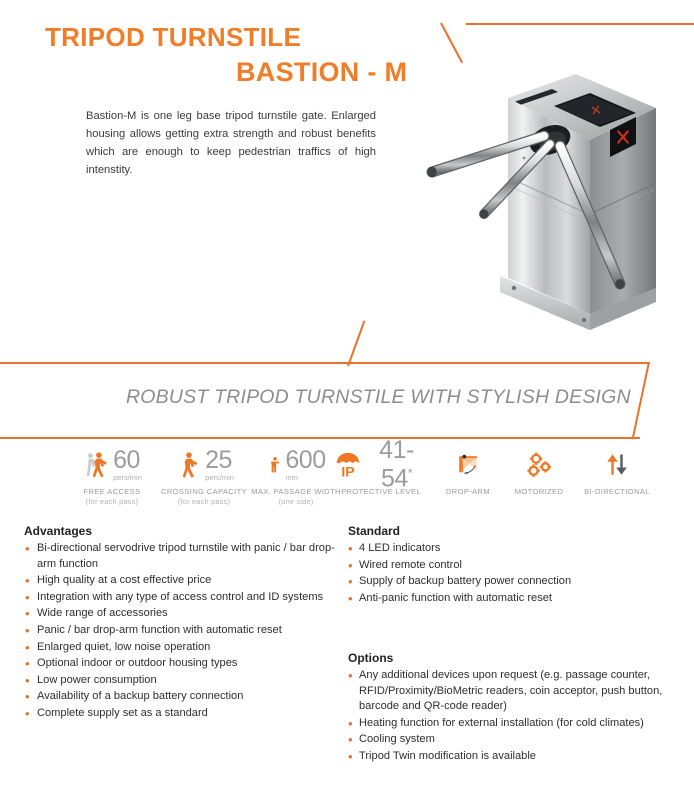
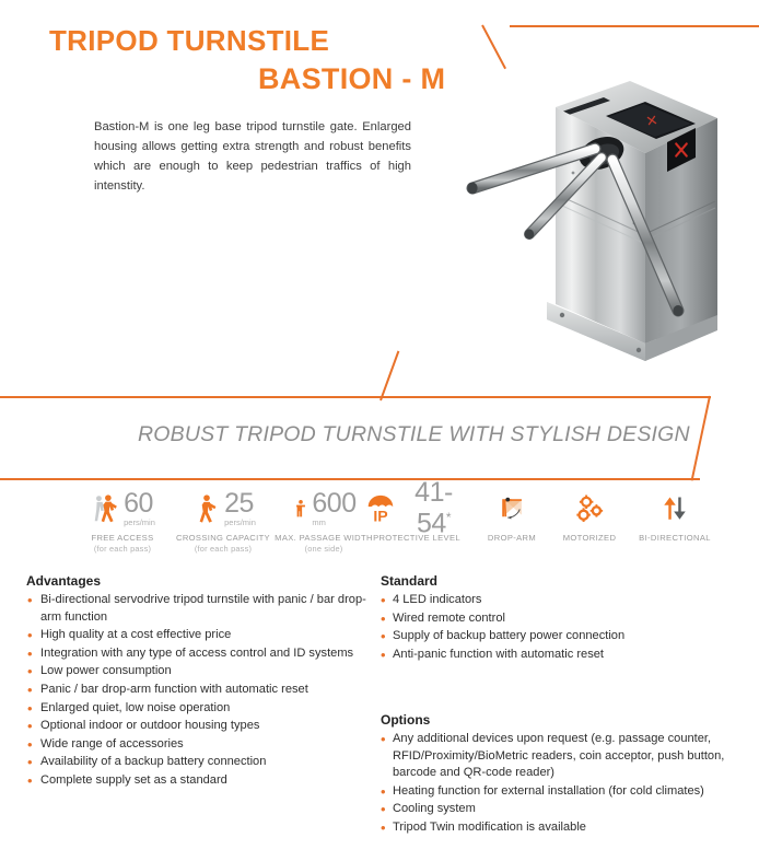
  TRIPOD TURNSTILE
  BASTION - M
  Bastion-M is one leg base tripod turnstile gate. Enlarged housing allows getting extra strength and robust benefits which are enough to keep pedestrian traffics of high intenstity.
  ROBUST TRIPOD TURNSTILE WITH STYLISH DESIGN
  60
  pers/min
  FREE ACCESS
  (for each pass)
  25
  pers/min
  CROSSING CAPACITY
  (for each pass)
  600
  mm
  MAX. PASSAGE WIDTH
  (one side)
  IP
  41-54*
  PROTECTIVE LEVEL
  DROP-ARM
  MOTORIZED
  BI-DIRECTIONAL
  Advantages
  Bi-directional servodrive tripod turnstile with panic / bar drop-arm function
  High quality at a cost effective price
  Integration with any type of access control and ID systems
- Wide range of accessories
+ Low power consumption
  Panic / bar drop-arm function with automatic reset
  Enlarged quiet, low noise operation
  Optional indoor or outdoor housing types
- Low power consumption
+ Wide range of accessories
  Availability of a backup battery connection
  Complete supply set as a standard
  Standard
  4 LED indicators
  Wired remote control
  Supply of backup battery power connection
  Anti-panic function with automatic reset
  Options
  Any additional devices upon request (e.g. passage counter, RFID/Proximity/BioMetric readers, coin acceptor, push button, barcode and QR-code reader)
  Heating function for external installation (for cold climates)
  Cooling system
  Tripod Twin modification is available
